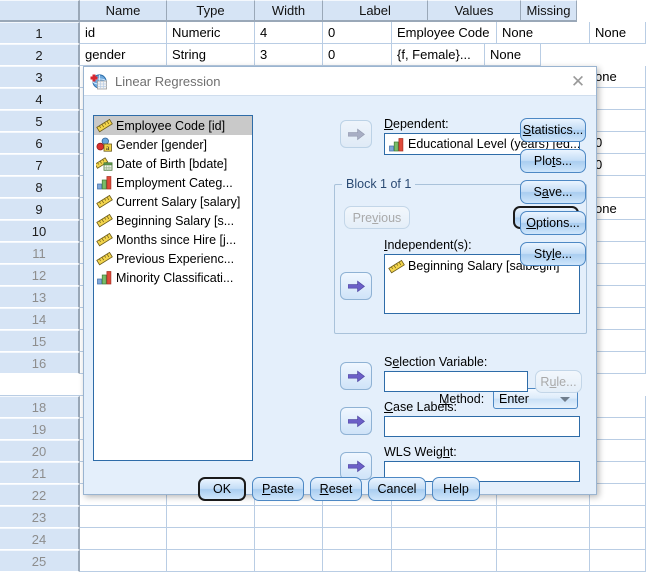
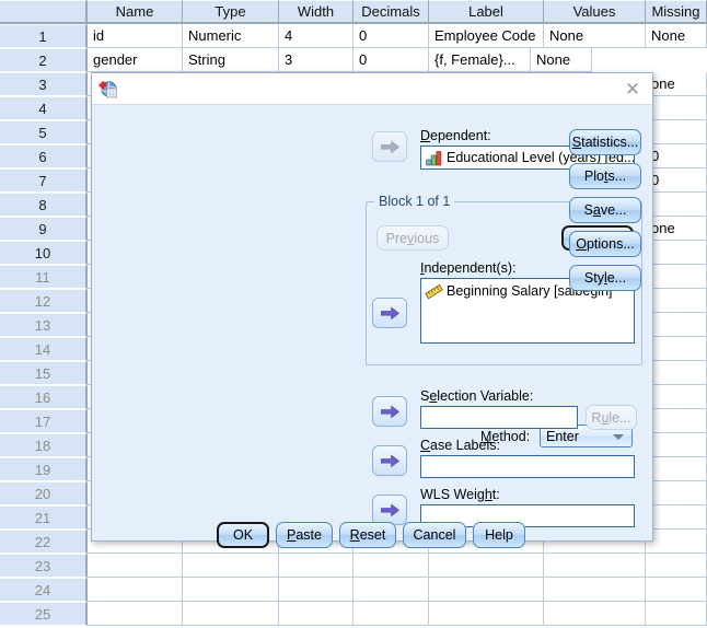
  Name
  Type
  Width
+ Decimals
  Label
  Values
  Missing
  1
  id
  Numeric
  4
  0
  Employee Code
  None
  None
  2
  gender
  String
  3
  0
  {f, Female}...
  None
  3
  one
  4
  5
  6
  0
  7
  0
  8
  9
  one
  10
  11
  12
  13
  14
  15
  16
+ 17
  18
  19
  20
  21
  22
  23
  24
  25
- Linear Regression
  ✕
- Employee Code [id]
- a
- Gender [gender]
- Date of Birth [bdate]
- Employment Categ...
- Current Salary [salary]
- Beginning Salary [s...
- Months since Hire [j...
- Previous Experienc...
- Minority Classificati...
  Dependent:
  Educational Level (years) [ed...
  Block 1 of 1
  Previous
  Independent(s):
  Beginning Salary [salbegin]
  Method:
  Enter
  Selection Variable:
  Rule...
  Case Labels:
  WLS Weight:
  Statistics...
  Plots...
  Save...
  Options...
  Style...
  OK
  Paste
  Reset
  Cancel
  Help
